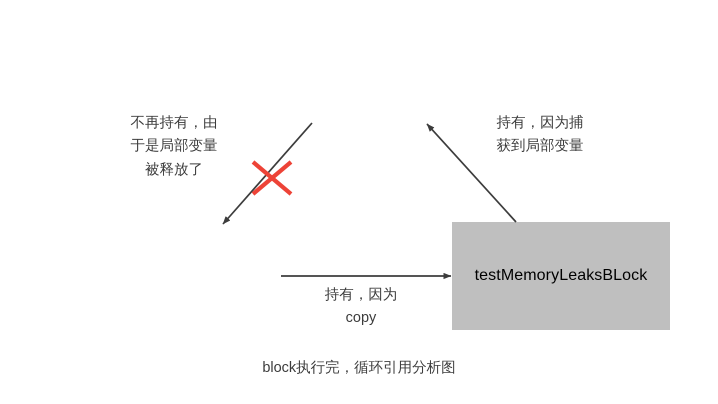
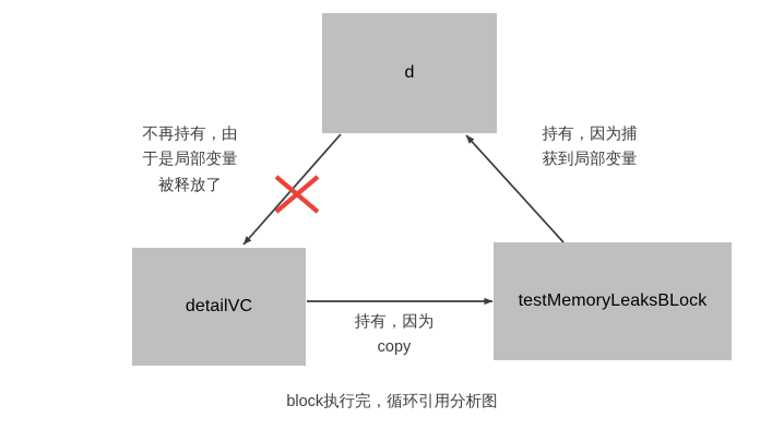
+ d
+ detailVC
  testMemoryLeaksBLock
  不再持有，由
  于是局部变量
  被释放了
  持有，因为捕
  获到局部变量
  持有，因为
  copy
  block执行完，循环引用分析图
